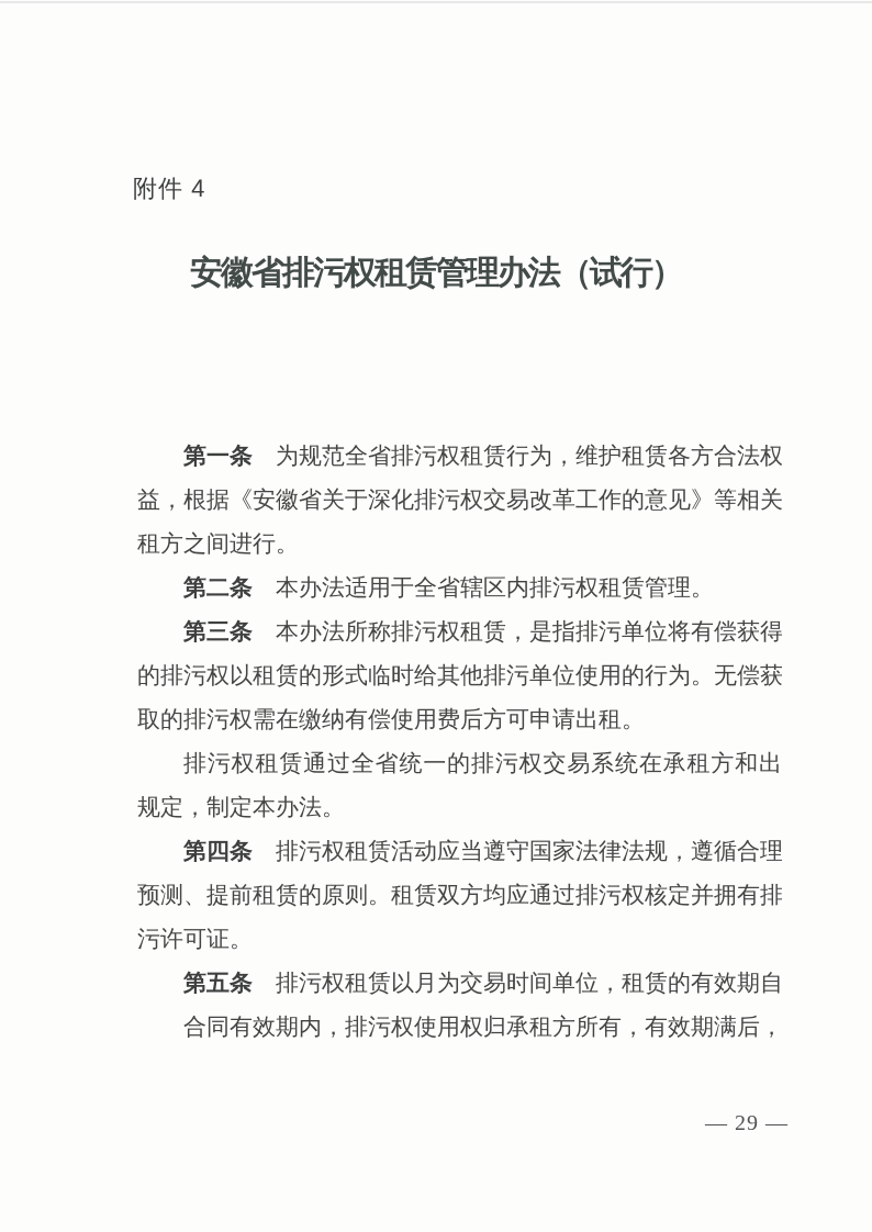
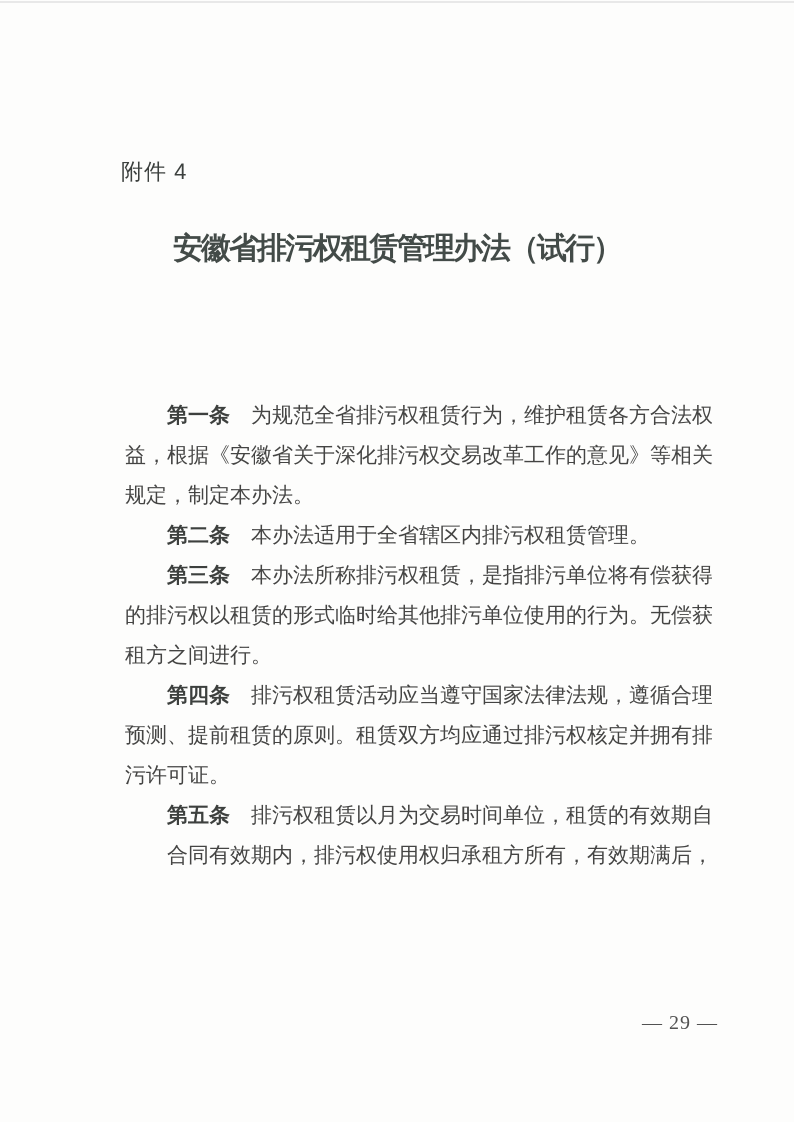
  附件 4
  安徽省排污权租赁管理办法（试行）
  第一条 为规范全省排污权租赁行为，维护租赁各方合法权
  益，根据《安徽省关于深化排污权交易改革工作的意见》等相关
- 租方之间进行。
+ 规定，制定本办法。
  第二条 本办法适用于全省辖区内排污权租赁管理。
  第三条 本办法所称排污权租赁，是指排污单位将有偿获得
  的排污权以租赁的形式临时给其他排污单位使用的行为。无偿获
- 取的排污权需在缴纳有偿使用费后方可申请出租。
- 排污权租赁通过全省统一的排污权交易系统在承租方和出
- 规定，制定本办法。
+ 租方之间进行。
  第四条 排污权租赁活动应当遵守国家法律法规，遵循合理
  预测、提前租赁的原则。租赁双方均应通过排污权核定并拥有排
  污许可证。
  第五条 排污权租赁以月为交易时间单位，租赁的有效期自
  合同有效期内，排污权使用权归承租方所有，有效期满后，
  — 29 —
